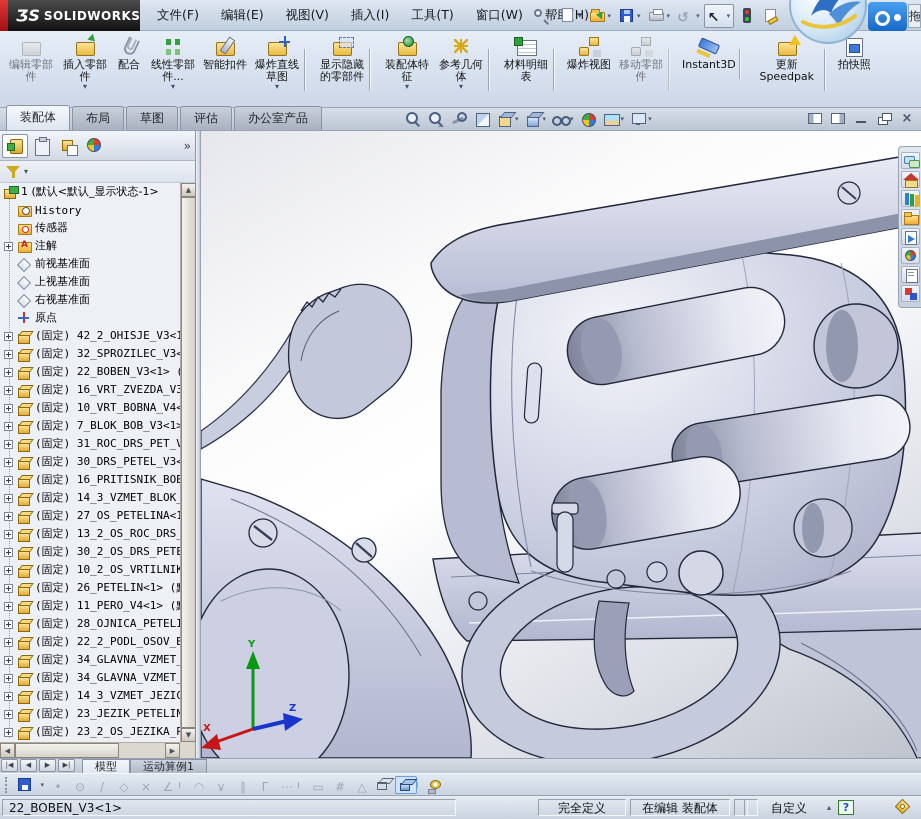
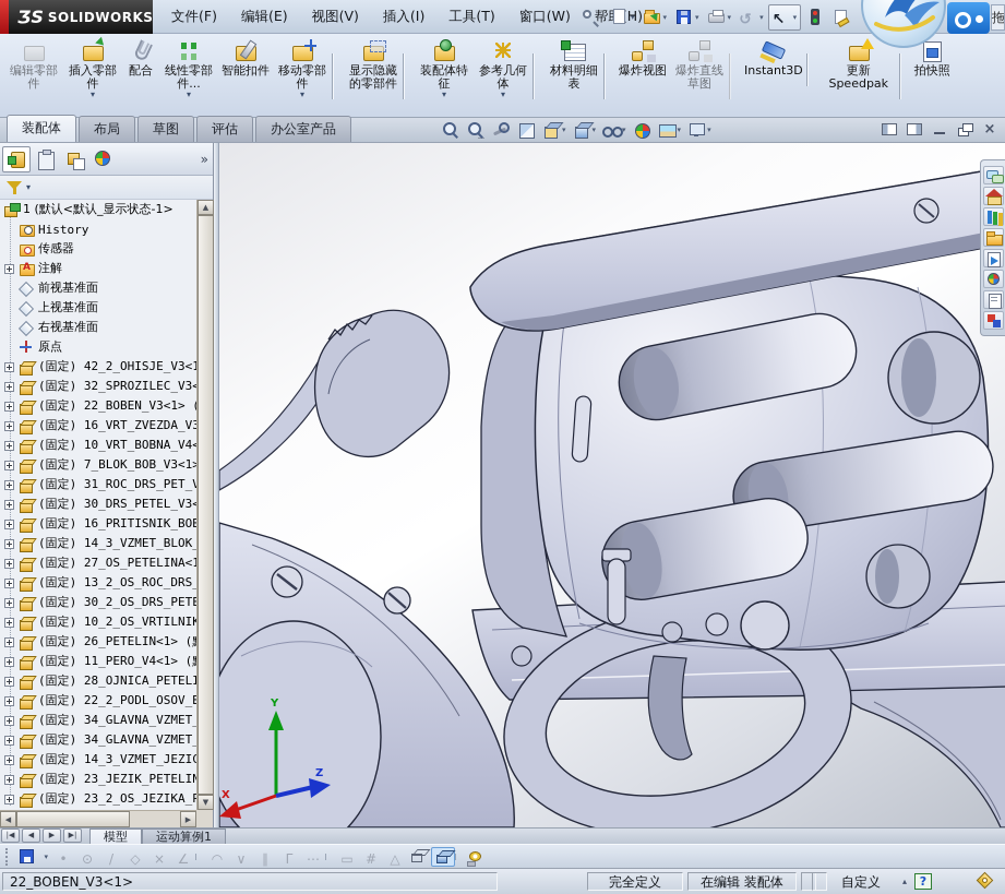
  ƷS
  SOLIDWORKS
  文件(F)
  编辑(E)
  视图(V)
  插入(I)
  工具(T)
  窗口(W)
  ↺
  ↖
  拖
  编辑零部件
  插入零部件
  配合
  线性零部件...
  智能扣件
- 爆炸直线草图
+ 移动零部件
  显示隐藏的零部件
  装配体特征
  参考几何体
  材料明细表
  爆炸视图
- 移动零部件
+ 爆炸直线草图
  Instant3D
  更新Speedpak
  拍快照
  装配体
  布局
  草图
  评估
  办公室产品
  ×
  »
  ▾
  1 (默认<默认_显示状态-1>
  History
  传感器
  注解
  前视基准面
  上视基准面
  右视基准面
  原点
  (固定) 42_2_OHISJE_V3<
  (固定) 32_SPROZILEC_V3
  (固定) 22_BOBEN_V3<1>
  (固定) 16_VRT_ZVEZDA_V
  (固定) 10_VRT_BOBNA_V4
  (固定) 7_BLOK_BOB_V3<1
  (固定) 31_ROC_DRS_PET_
  (固定) 30_DRS_PETEL_V3
  (固定) 16_PRITISNIK_BO
  (固定) 14_3_VZMET_BLOK
  (固定) 27_OS_PETELINA<
  (固定) 13_2_OS_ROC_DRS
  (固定) 30_2_OS_DRS_PET
  (固定) 10_2_OS_VRTILNI
  (固定) 26_PETELIN<1> (
  (固定) 11_PERO_V4<1> (
  (固定) 28_OJNICA_PETEL
  (固定) 22_2_PODL_OSOV_
  (固定) 34_GLAVNA_VZMET
  (固定) 34_GLAVNA_VZMET
  (固定) 14_3_VZMET_JEZI
  (固定) 23_JEZIK_PETELI
  (固定) 23_2_OS_JEZIKA_
  ▲
  ▼
  ◀
  ▶
  Y
  X
  Z
  |◀
  ◀
  ▶
  ▶|
  模型
  运动算例1
  •
  ⊙
  /
  ◇
  ×
  ∠
  ◠
  ∨
  ∥
  Γ
  ⋯
  ▭
  #
  △
  22_BOBEN_V3<1>
  完全定义
  在编辑 装配体
  自定义
  ▴
  ?
